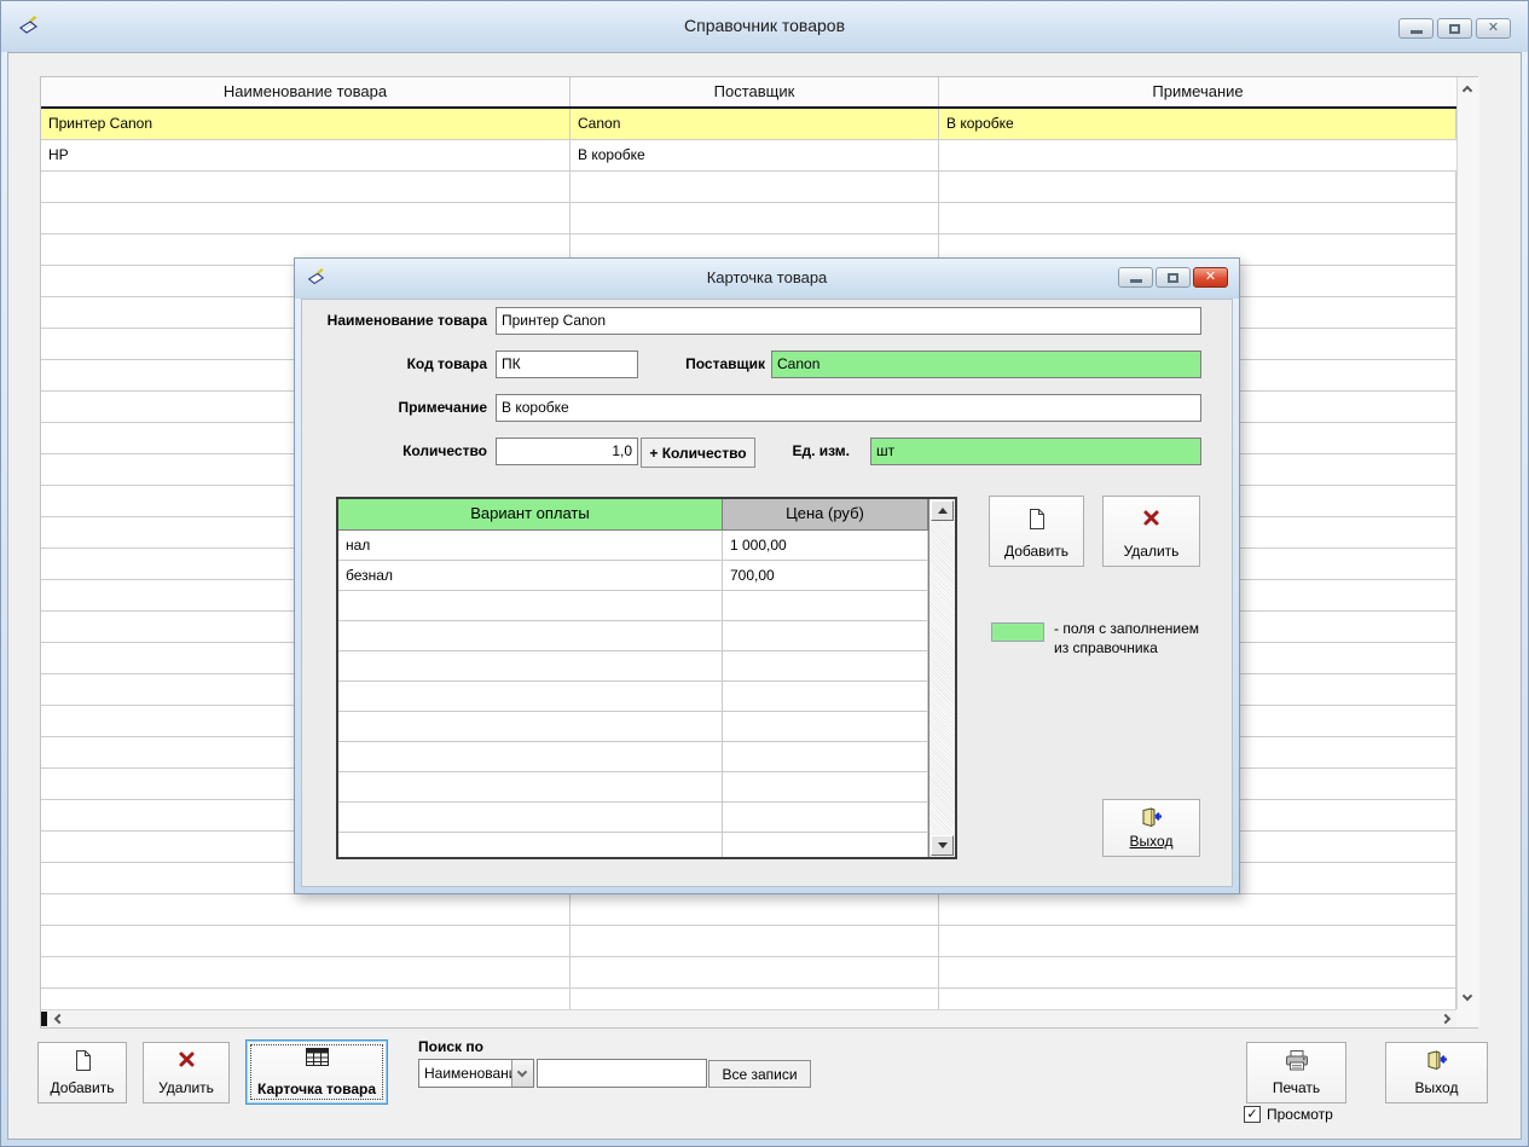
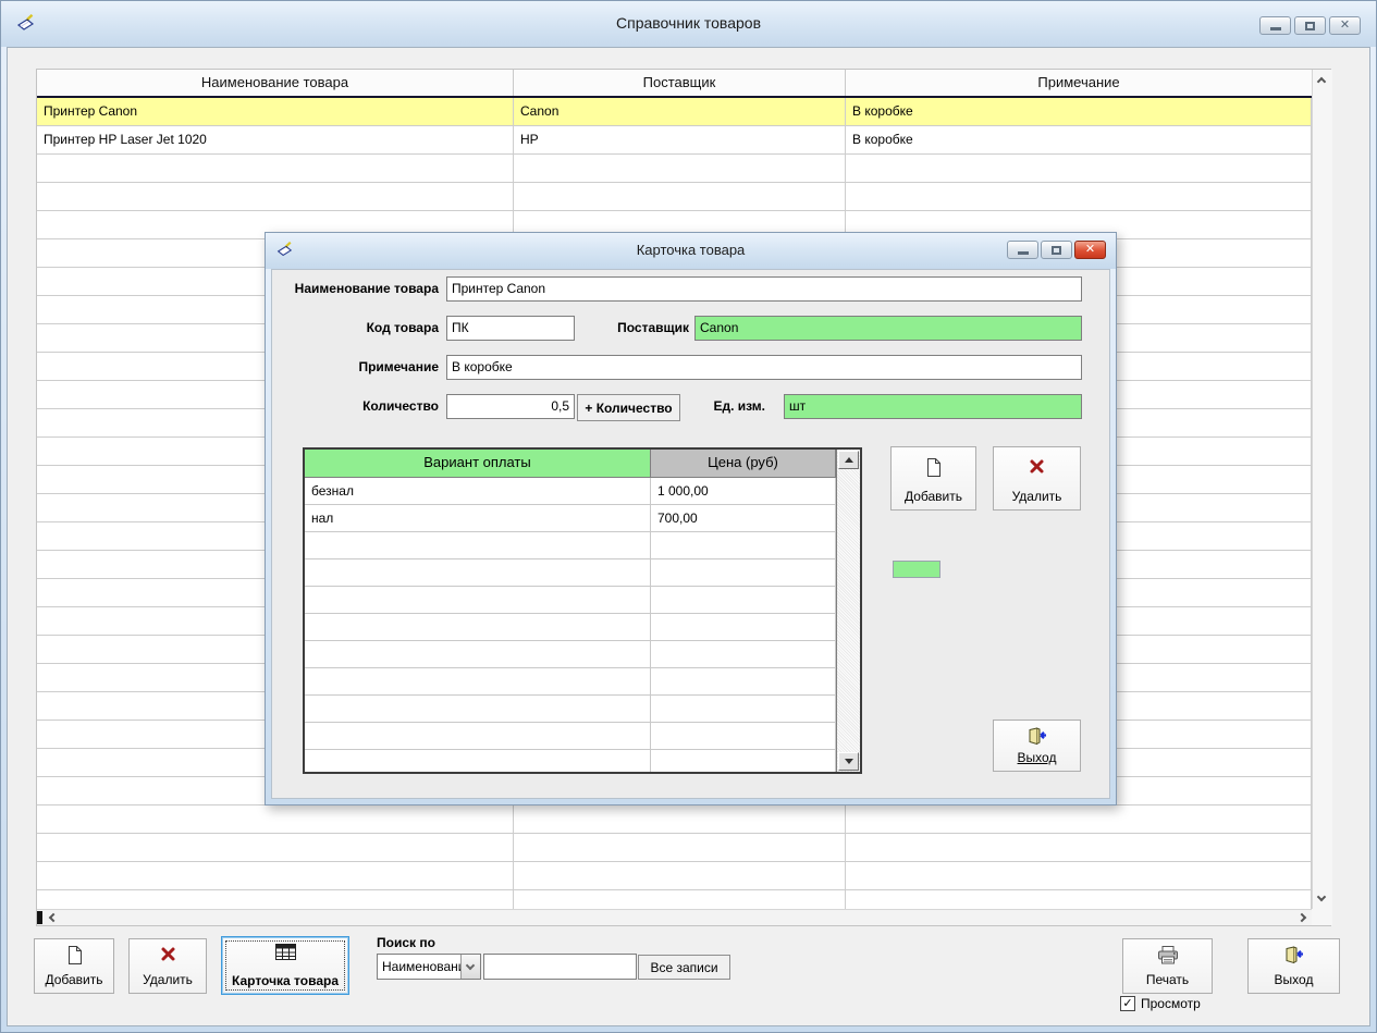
  Справочник товаров
  ✕
  Наименование товара
  Поставщик
  Примечание
  Принтер Canon
  Canon
  В коробке
+ Принтер HP Laser Jet 1020
  HP
  В коробке
  Добавить
  Удалить
  Карточка товара
  Поиск по
  Наименован
  Все записи
  Печать
  ✓
  Просмотр
  Выход
  Карточка товара
  ✕
  Наименование товара
  Принтер Canon
  Код товара
  ПК
  Поставщик
  Canon
  Примечание
  В коробке
  Количество
- 1,0
+ 0,5
  + Количество
  Ед. изм.
  шт
  Вариант оплаты
  Цена (руб)
- нал
+ безнал
  1 000,00
- безнал
+ нал
  700,00
  Добавить
  Удалить
- - поля с заполнением
- из справочника
  Выход
